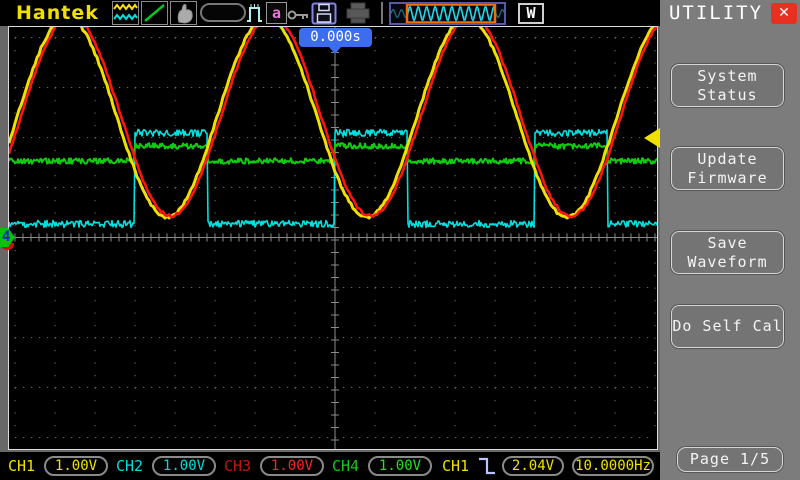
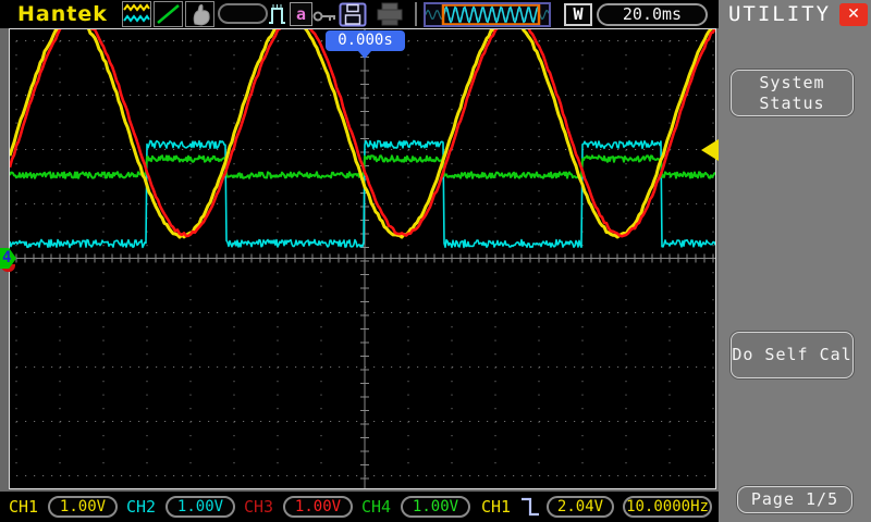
  Hantek
  a
  W
+ 20.0ms
  0.000s
  4
  CH1
  1.00V
  CH2
  1.00V
  CH3
  1.00V
  CH4
  1.00V
  CH1
  2.04V
  10.0000Hz
  UTILITY
  ✕
  System
  Status
- Update
- Firmware
- Save
- Waveform
  Do Self Cal
  Page 1/5
